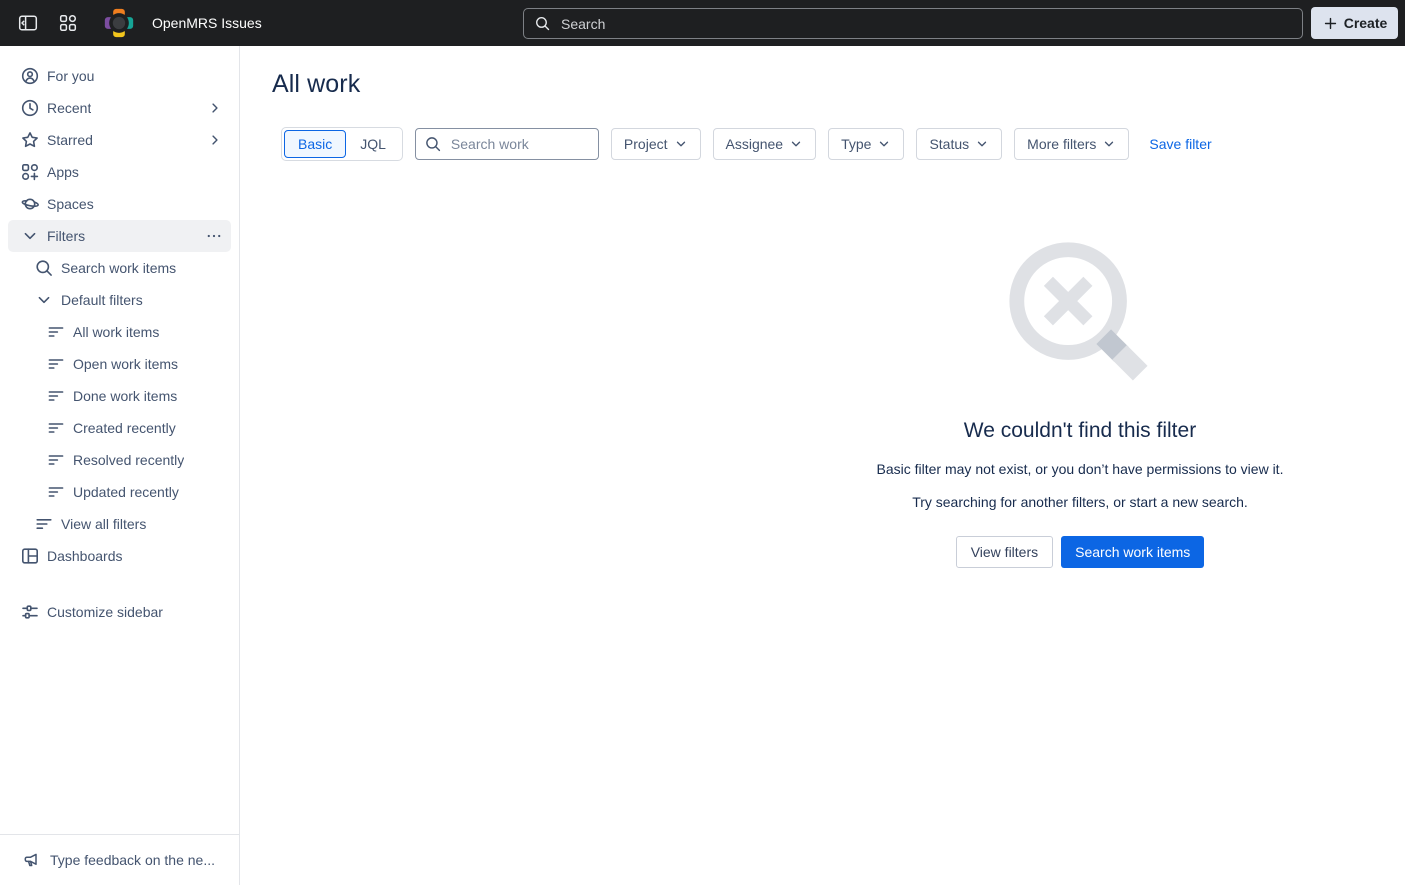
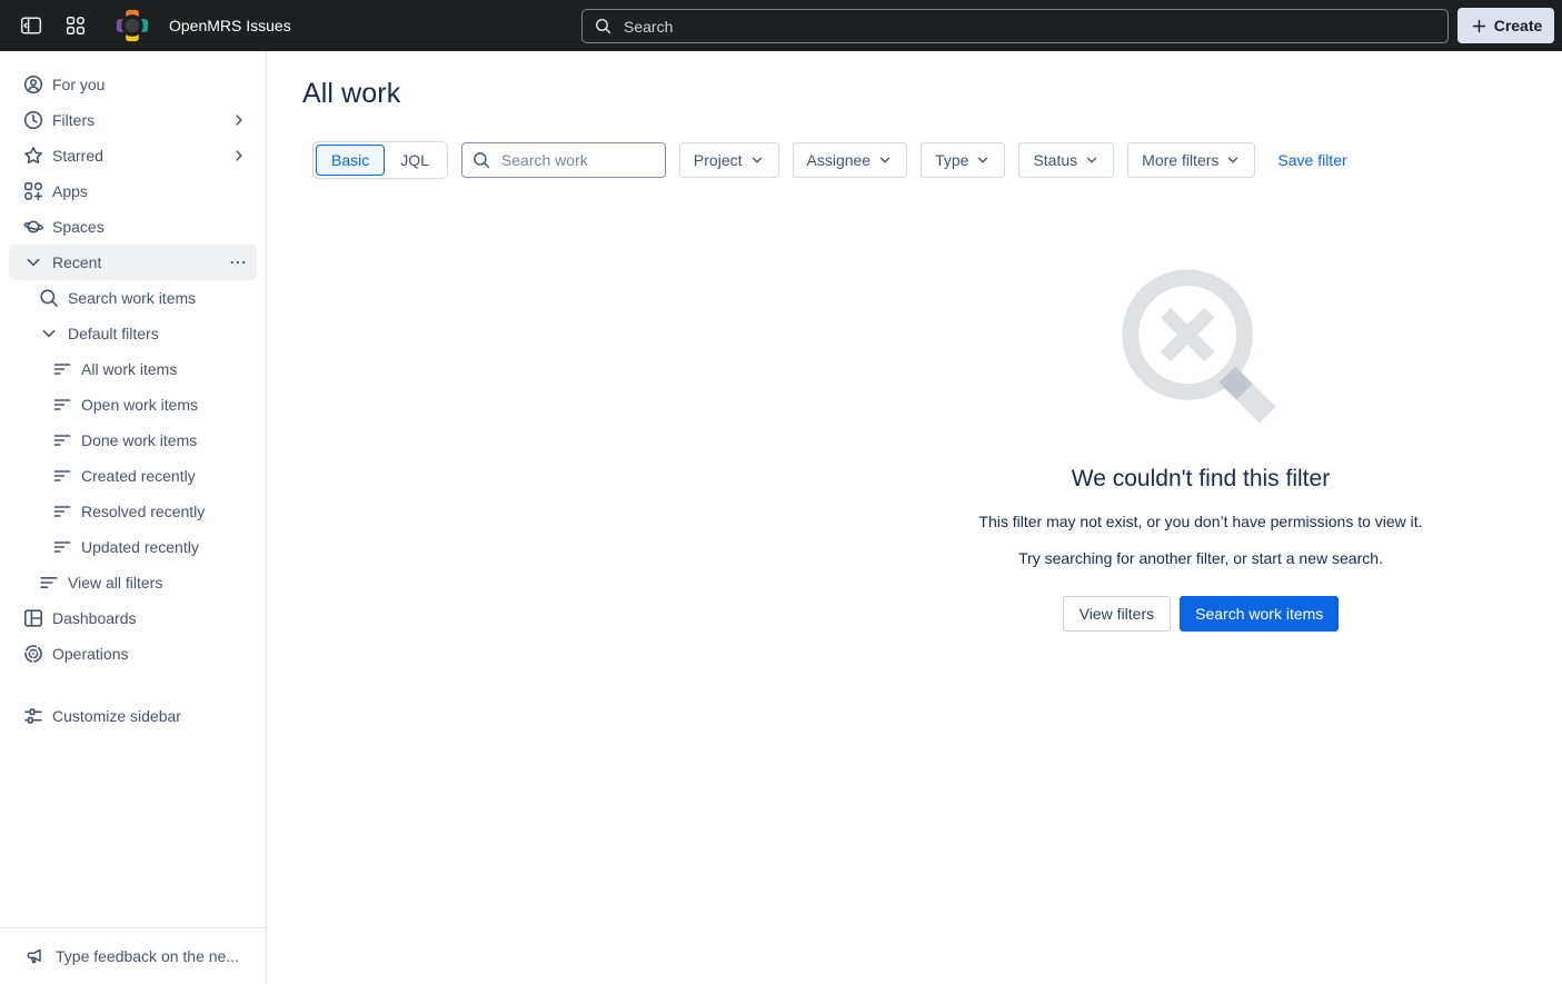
  OpenMRS Issues
  Search
  Create
  For you
- Recent
+ Filters
  Starred
  Apps
  Spaces
- Filters
+ Recent
  Search work items
  Default filters
  All work items
  Open work items
  Done work items
  Created recently
  Resolved recently
  Updated recently
  View all filters
  Dashboards
+ Operations
  Customize sidebar
  Type feedback on the ne...
  All work
  Basic
  JQL
  Search work
  Project
  Assignee
  Type
  Status
  More filters
  Save filter
  We couldn't find this filter
- Basic filter may not exist, or you don’t have permissions to view it.
+ This filter may not exist, or you don’t have permissions to view it.
- Try searching for another filters, or start a new search.
+ Try searching for another filter, or start a new search.
  View filters
  Search work items
